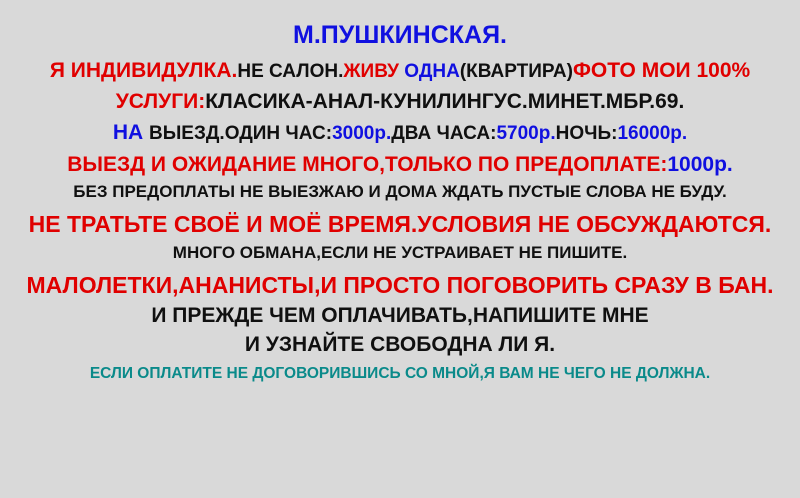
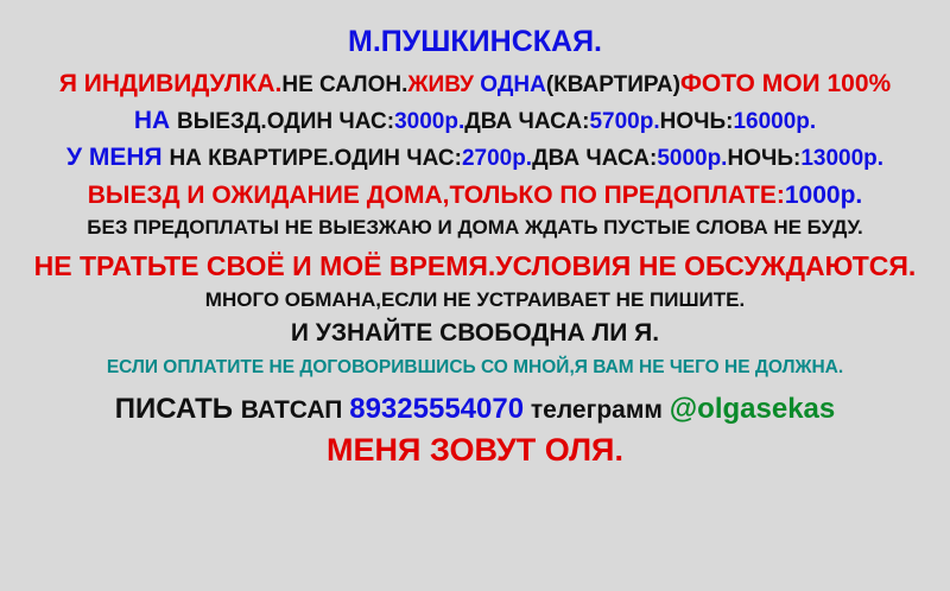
  М.ПУШКИНСКАЯ.
  Я ИНДИВИДУЛКА.НЕ САЛОН.ЖИВУ ОДНА(КВАРТИРА)ФОТО МОИ 100%
- УСЛУГИ:КЛАСИКА-АНАЛ-КУНИЛИНГУС.МИНЕТ.МБР.69.
  НА ВЫЕЗД.ОДИН ЧАС:3000р.ДВА ЧАСА:5700р.НОЧЬ:16000р.
+ У МЕНЯ НА КВАРТИРЕ.ОДИН ЧАС:2700р.ДВА ЧАСА:5000р.НОЧЬ:13000р.
- ВЫЕЗД И ОЖИДАНИЕ МНОГО,ТОЛЬКО ПО ПРЕДОПЛАТЕ:1000р.
+ ВЫЕЗД И ОЖИДАНИЕ ДОМА,ТОЛЬКО ПО ПРЕДОПЛАТЕ:1000р.
  БЕЗ ПРЕДОПЛАТЫ НЕ ВЫЕЗЖАЮ И ДОМА ЖДАТЬ ПУСТЫЕ СЛОВА НЕ БУДУ.
  НЕ ТРАТЬТЕ СВОЁ И МОЁ ВРЕМЯ.УСЛОВИЯ НЕ ОБСУЖДАЮТСЯ.
  МНОГО ОБМАНА,ЕСЛИ НЕ УСТРАИВАЕТ НЕ ПИШИТЕ.
- МАЛОЛЕТКИ,АНАНИСТЫ,И ПРОСТО ПОГОВОРИТЬ СРАЗУ В БАН.
- И ПРЕЖДЕ ЧЕМ ОПЛАЧИВАТЬ,НАПИШИТЕ МНЕ
  И УЗНАЙТЕ СВОБОДНА ЛИ Я.
  ЕСЛИ ОПЛАТИТЕ НЕ ДОГОВОРИВШИСЬ СО МНОЙ,Я ВАМ НЕ ЧЕГО НЕ ДОЛЖНА.
+ ПИСАТЬ ВАТСАП 89325554070 телеграмм @olgasekas
+ МЕНЯ ЗОВУТ ОЛЯ.
